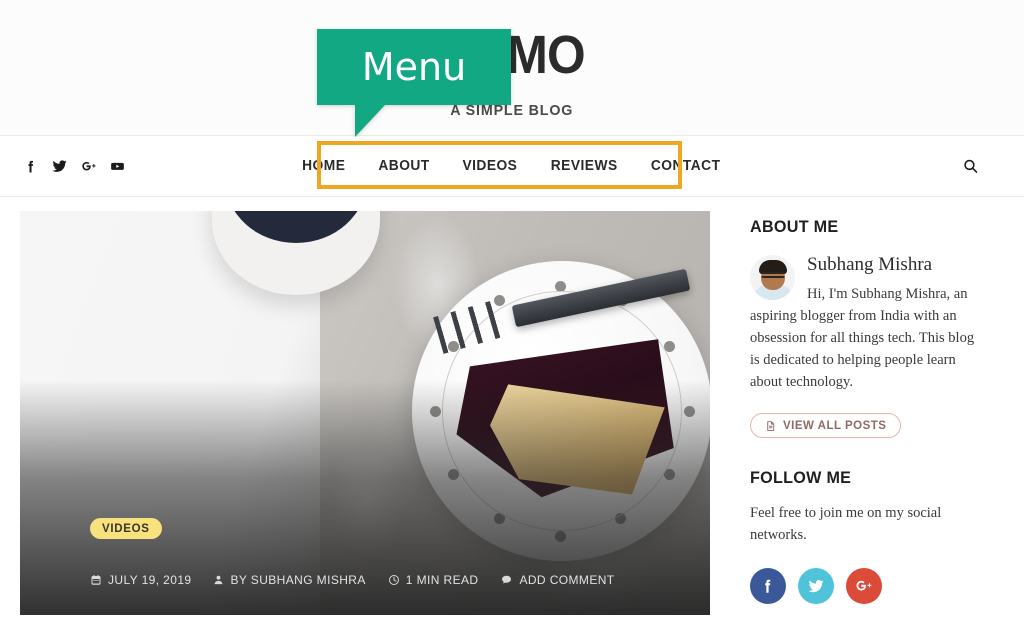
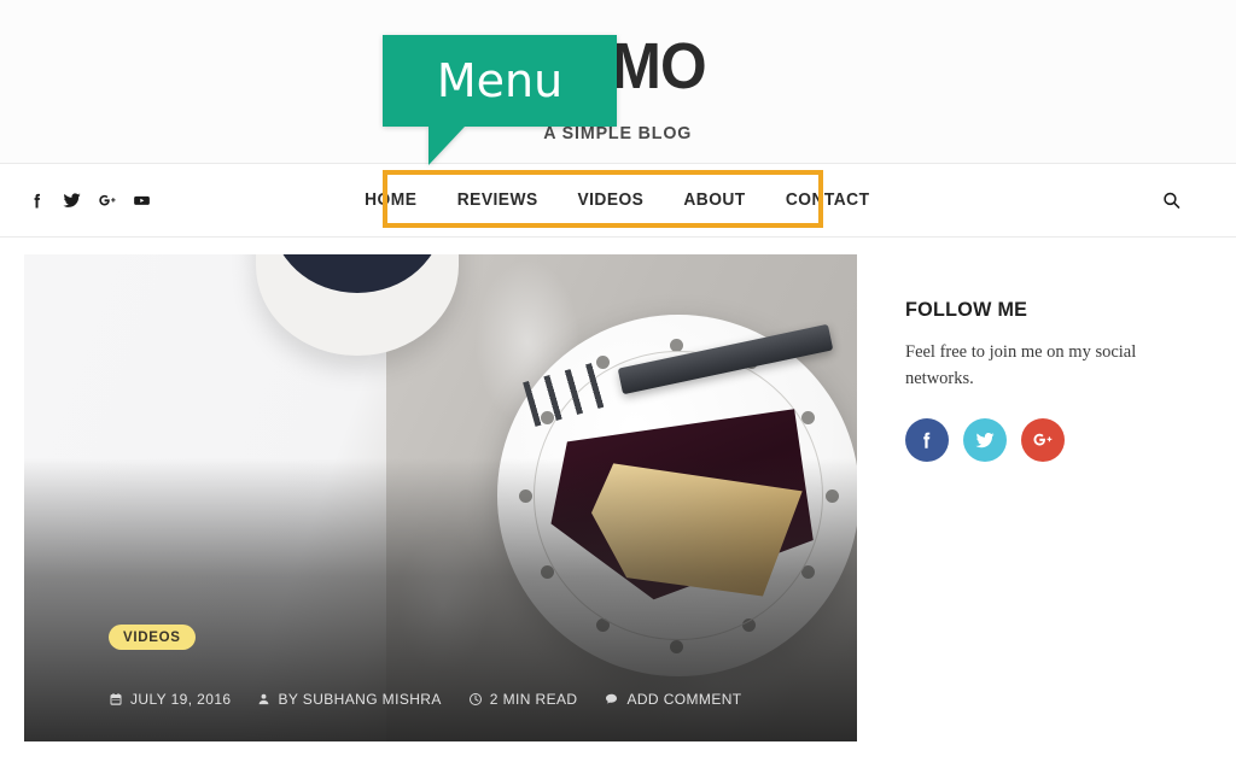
  A SIMPLE BLOG
  Menu
  HOME
- ABOUT
+ REVIEWS
  VIDEOS
- REVIEWS
+ ABOUT
  CONTACT
  VIDEOS
- JULY 19, 2019
+ JULY 19, 2016
  BY SUBHANG MISHRA
- 1 MIN READ
+ 2 MIN READ
  ADD COMMENT
- ABOUT ME
- Subhang Mishra
- Hi, I'm Subhang Mishra, an aspiring blogger from India with an obsession for all things tech. This blog is dedicated to helping people learn about technology.
- VIEW ALL POSTS
  FOLLOW ME
  Feel free to join me on my social networks.
